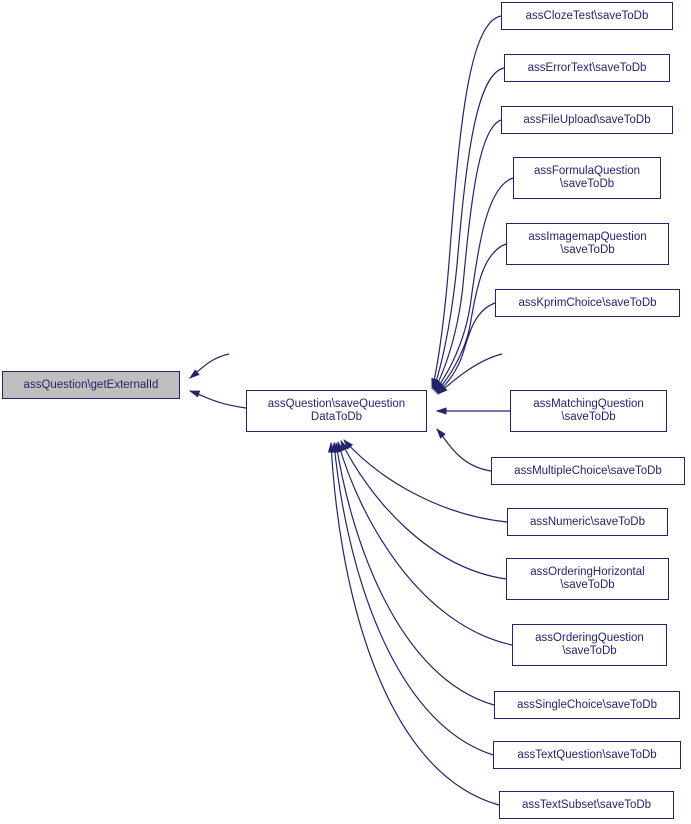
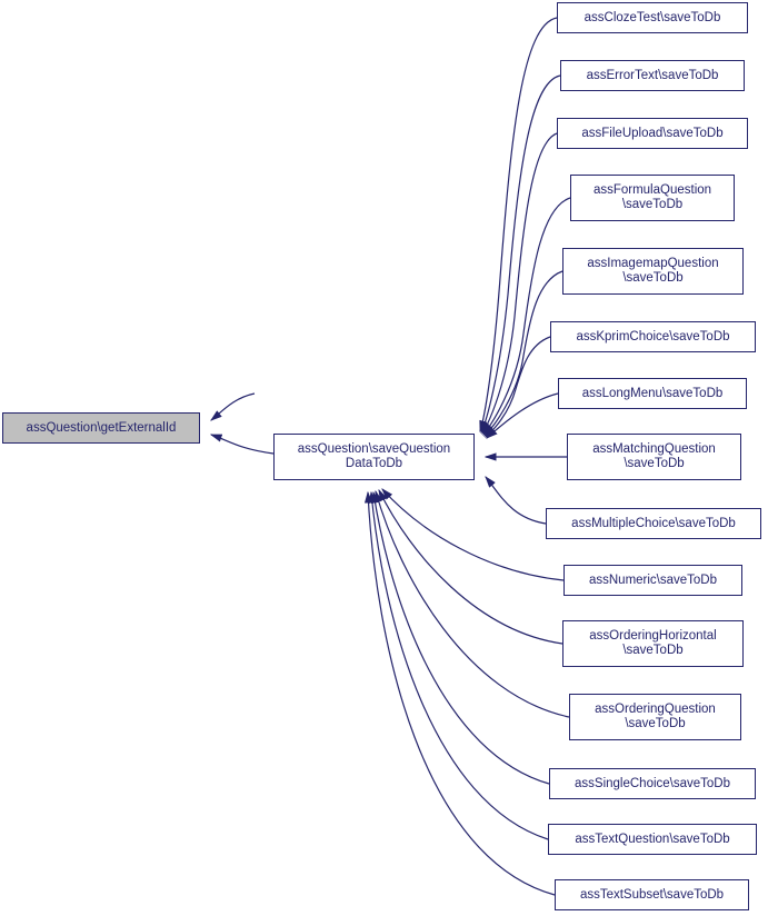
  assQuestion\getExternalId
  assQuestion\saveQuestion
  DataToDb
  assClozeTest\saveToDb
  assErrorText\saveToDb
  assFileUpload\saveToDb
  assFormulaQuestion
  \saveToDb
  assImagemapQuestion
  \saveToDb
  assKprimChoice\saveToDb
+ assLongMenu\saveToDb
  assMatchingQuestion
  \saveToDb
  assMultipleChoice\saveToDb
  assNumeric\saveToDb
  assOrderingHorizontal
  \saveToDb
  assOrderingQuestion
  \saveToDb
  assSingleChoice\saveToDb
  assTextQuestion\saveToDb
  assTextSubset\saveToDb
